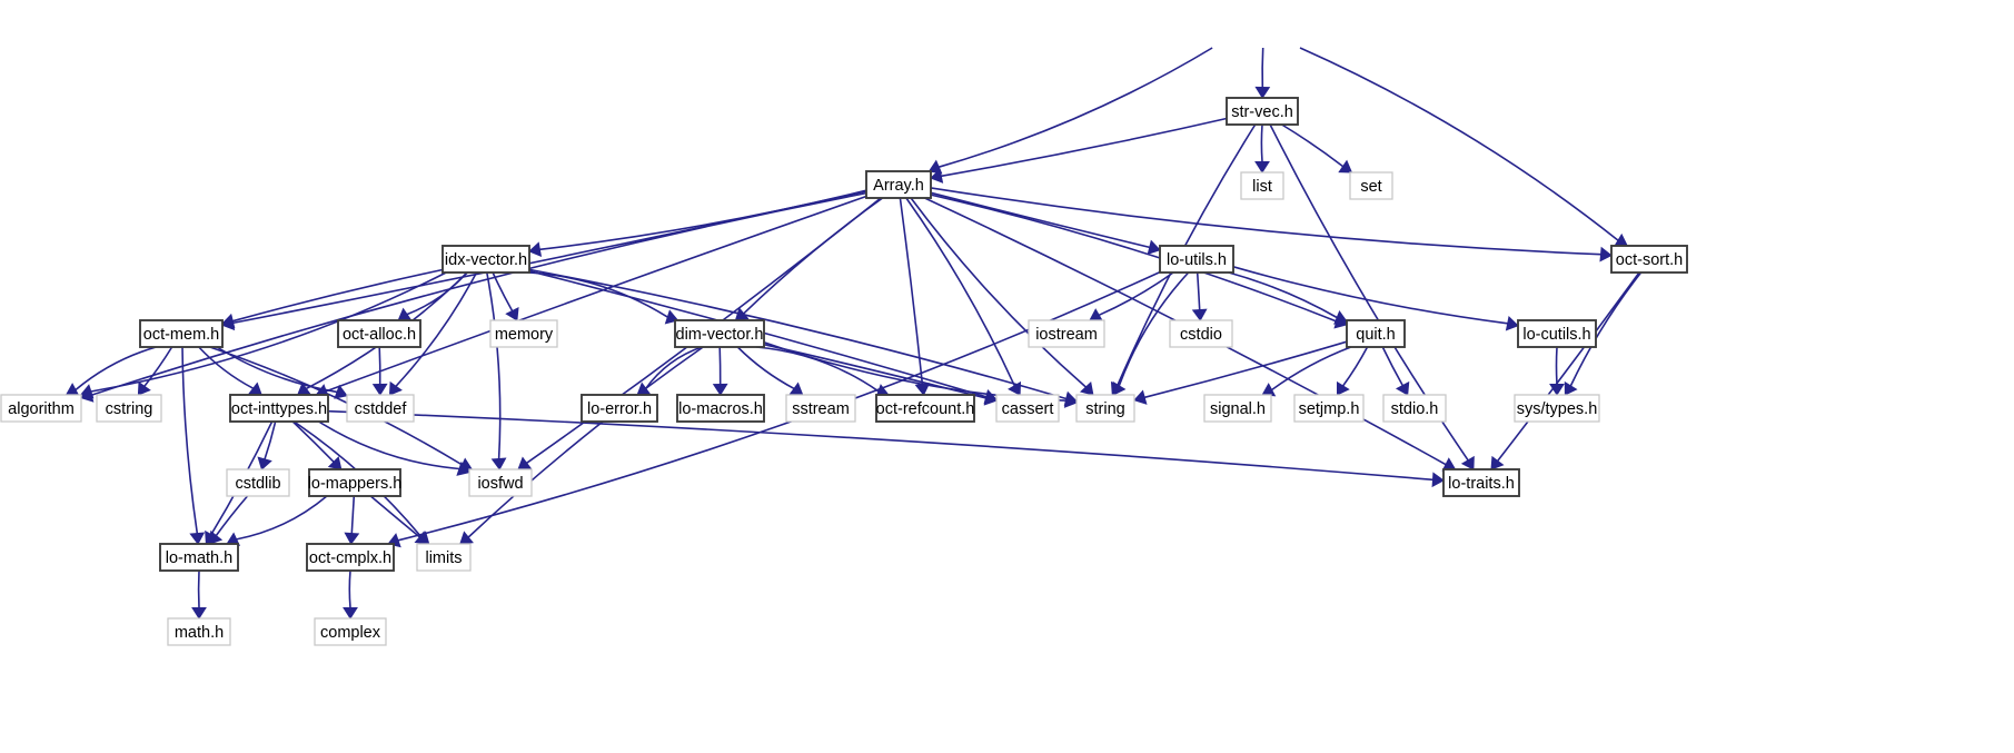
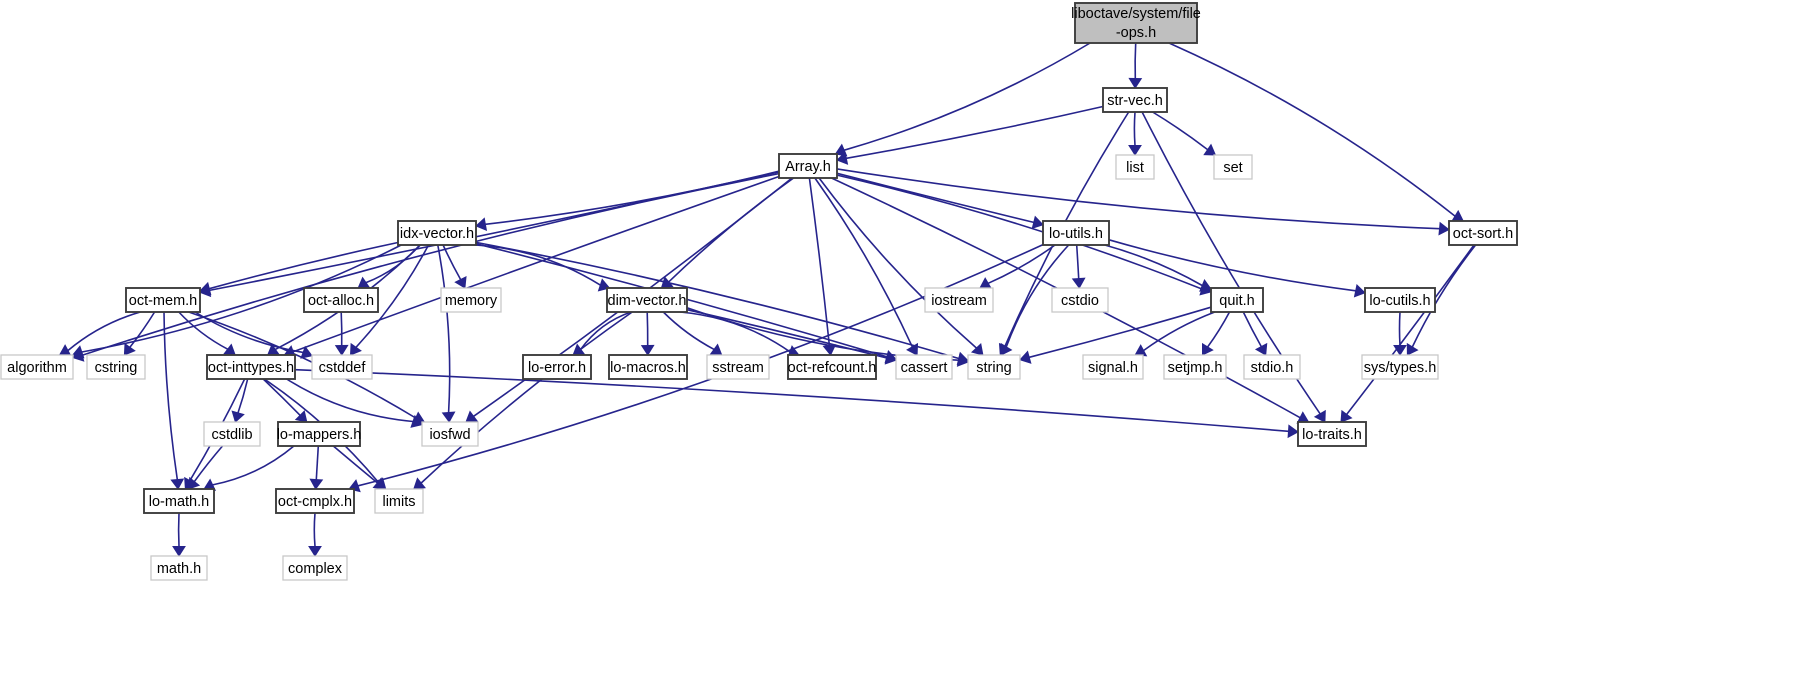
+ liboctave/system/file
+ -ops.h
  str-vec.h
  list
  set
  Array.h
  oct-sort.h
  idx-vector.h
  lo-utils.h
  oct-mem.h
  oct-alloc.h
  memory
  dim-vector.h
  iostream
  cstdio
  quit.h
  lo-cutils.h
  algorithm
  cstring
  oct-inttypes.h
  cstddef
  lo-error.h
  lo-macros.h
  sstream
  oct-refcount.h
  cassert
  string
  signal.h
  setjmp.h
  stdio.h
  sys/types.h
  cstdlib
  lo-mappers.h
  iosfwd
  lo-traits.h
  lo-math.h
  oct-cmplx.h
  limits
  math.h
  complex
